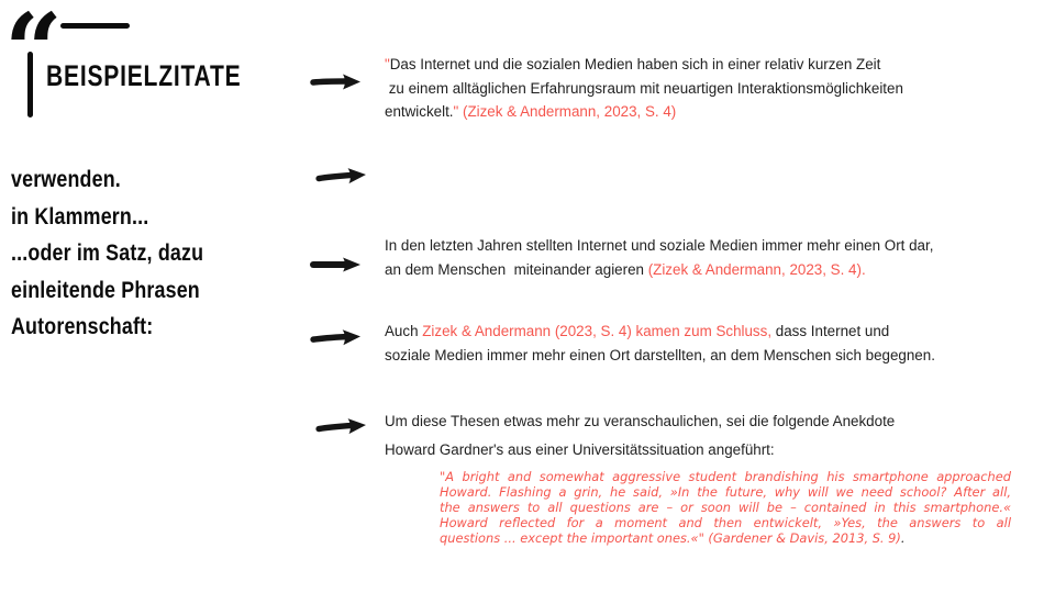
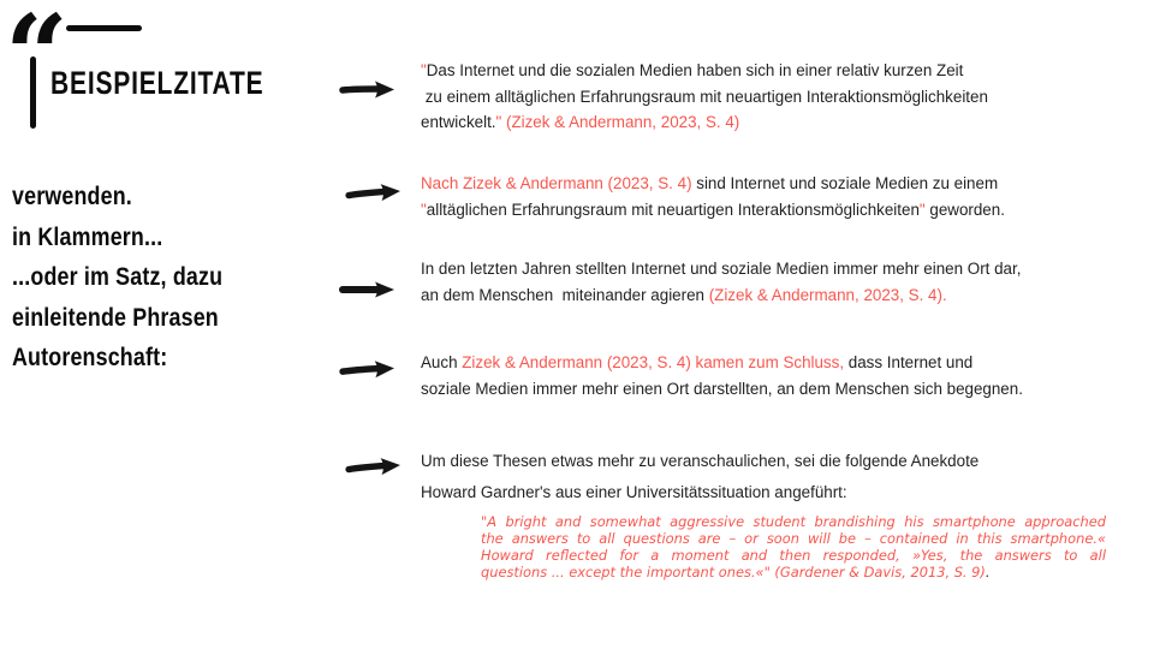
  “
  BEISPIELZITATE
  verwenden.
  in Klammern...
  ...oder im Satz, dazu
  einleitende Phrasen
  Autorenschaft:
  "Das Internet und die sozialen Medien haben sich in einer relativ kurzen Zeit
  zu einem alltäglichen Erfahrungsraum mit neuartigen Interaktionsmöglichkeiten
  entwickelt." (Zizek & Andermann, 2023, S. 4)
+ Nach Zizek & Andermann (2023, S. 4) sind Internet und soziale Medien zu einem
+ "alltäglichen Erfahrungsraum mit neuartigen Interaktionsmöglichkeiten" geworden.
  In den letzten Jahren stellten Internet und soziale Medien immer mehr einen Ort dar,
  an dem Menschen miteinander agieren (Zizek & Andermann, 2023, S. 4).
  Auch Zizek & Andermann (2023, S. 4) kamen zum Schluss, dass Internet und
  soziale Medien immer mehr einen Ort darstellten, an dem Menschen sich begegnen.
  Um diese Thesen etwas mehr zu veranschaulichen, sei die folgende Anekdote
  Howard Gardner's aus einer Universitätssituation angeführt:
  "A bright and somewhat aggressive student brandishing his smartphone approached
- Howard. Flashing a grin, he said, »In the future, why will we need school? After all,
  the answers to all questions are – or soon will be – contained in this smartphone.«
- Howard reflected for a moment and then entwickelt, »Yes, the answers to all
+ Howard reflected for a moment and then responded, »Yes, the answers to all
  questions ... except the important ones.«" (Gardener & Davis, 2013, S. 9).
